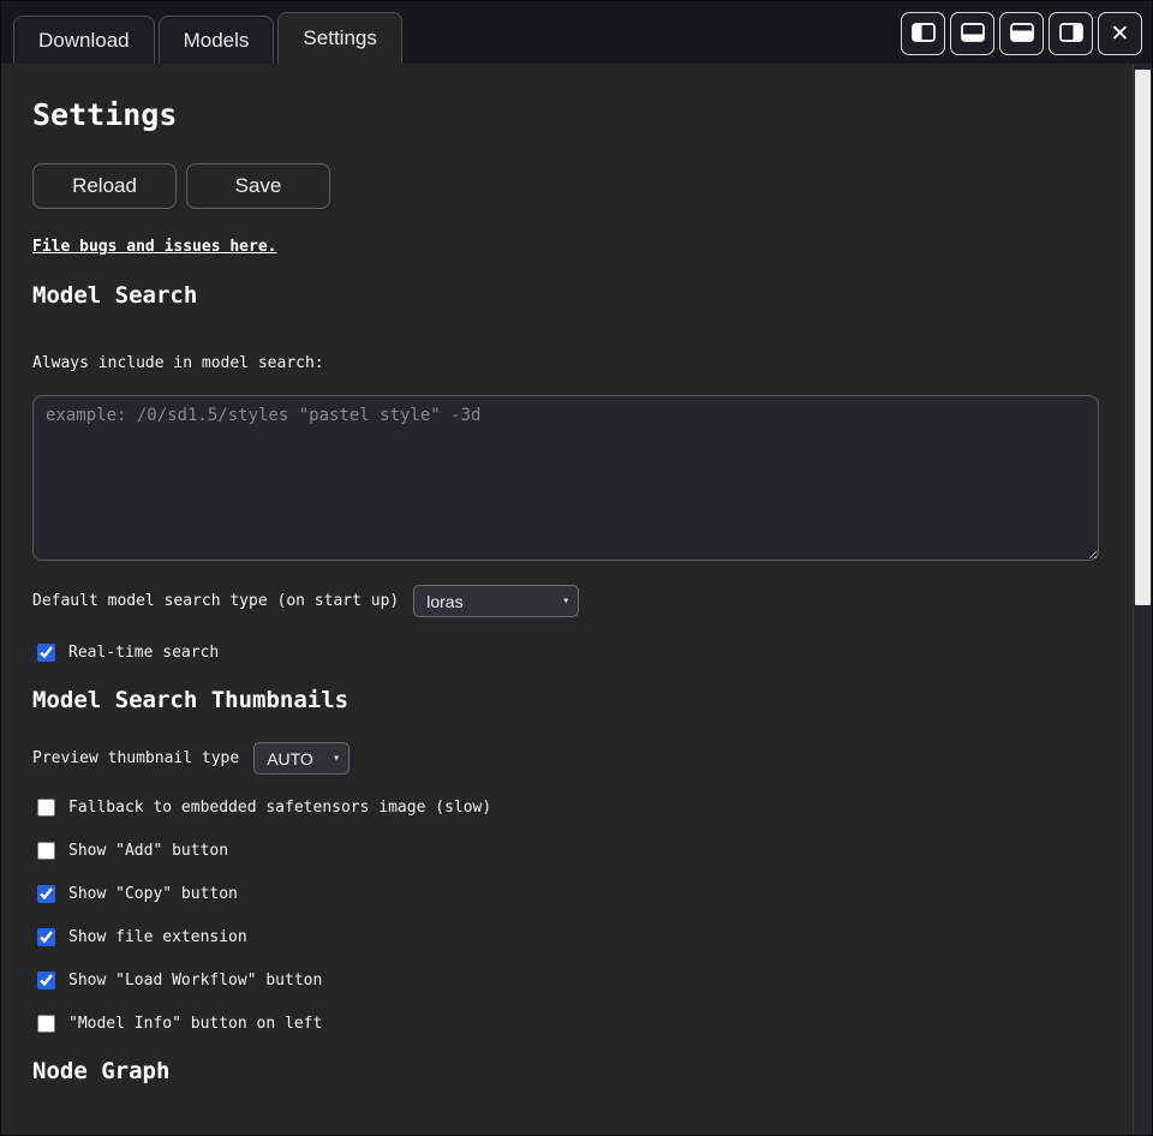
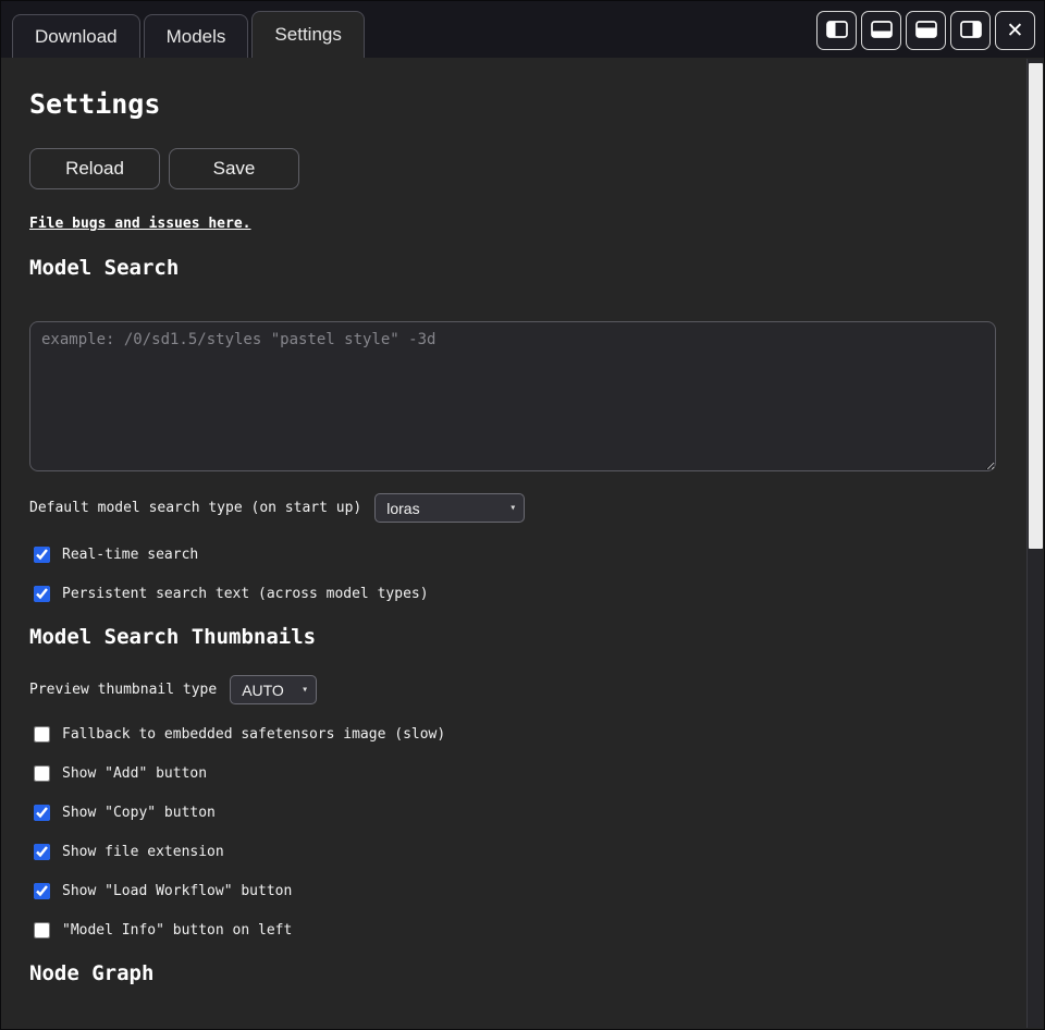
  Download
  Models
  Settings
  ✕
  Settings
  Reload
  Save
  File bugs and issues here.
  Model Search
- Always include in model search:
  example: /0/sd1.5/styles "pastel style" -3d
  Default model search type (on start up)
  loras
  ▾
  Real-time search
+ Persistent search text (across model types)
  Model Search Thumbnails
  Preview thumbnail type
  AUTO
  ▾
  Fallback to embedded safetensors image (slow)
  Show "Add" button
  Show "Copy" button
  Show file extension
  Show "Load Workflow" button
  "Model Info" button on left
  Node Graph
